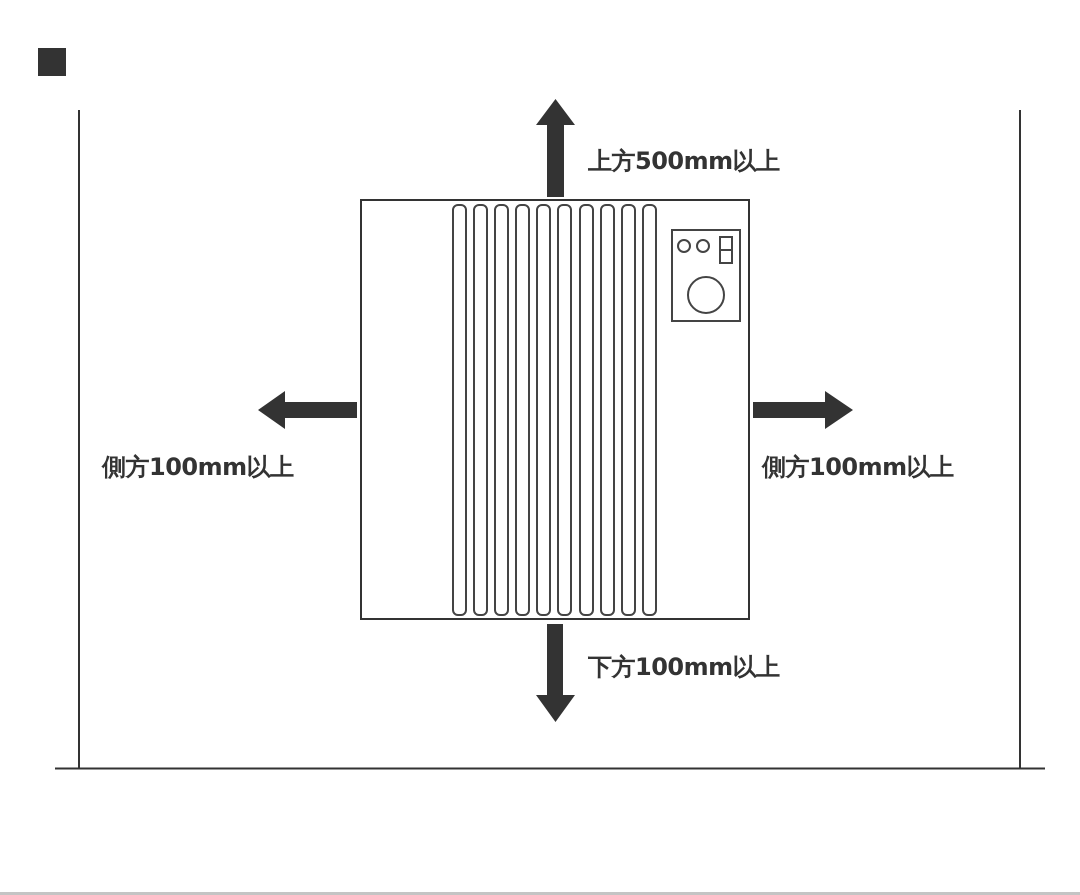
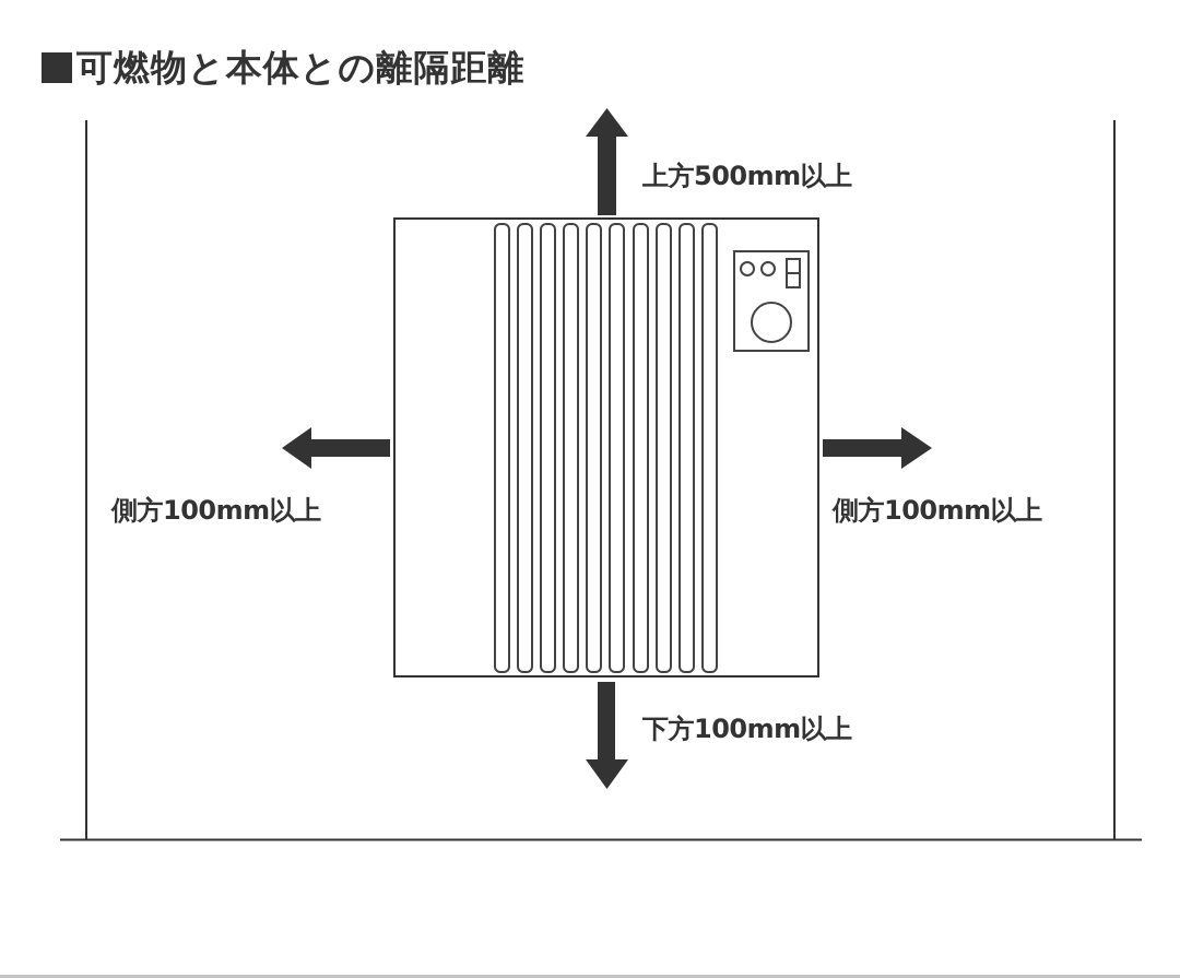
+ 可燃物と本体との離隔距離
  上方500mm以上
  側方100mm以上
  側方100mm以上
  下方100mm以上
